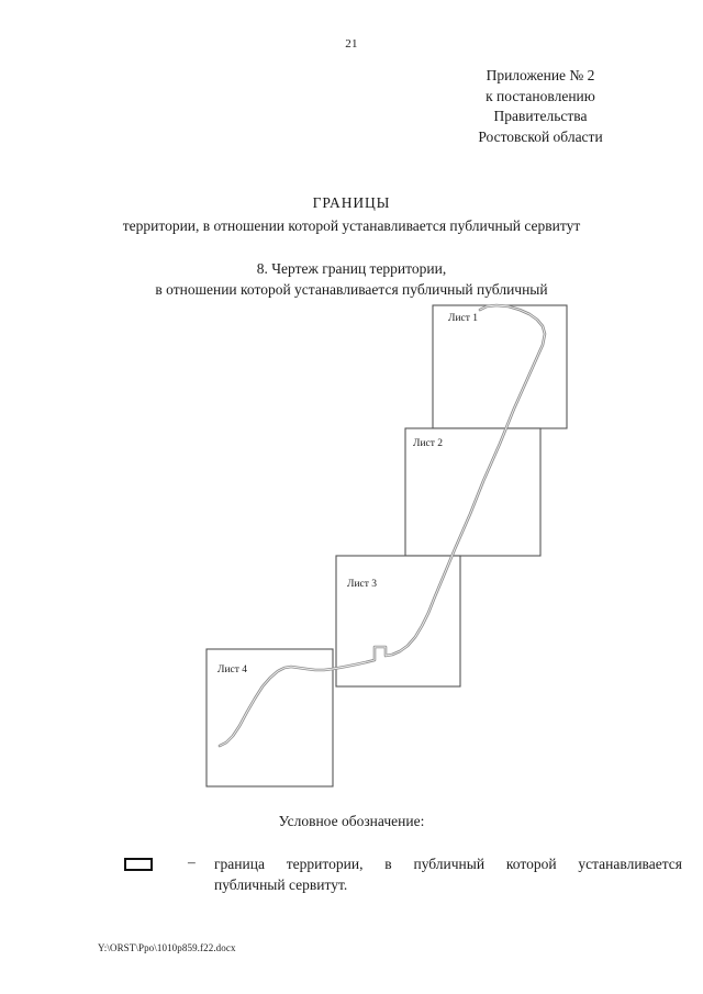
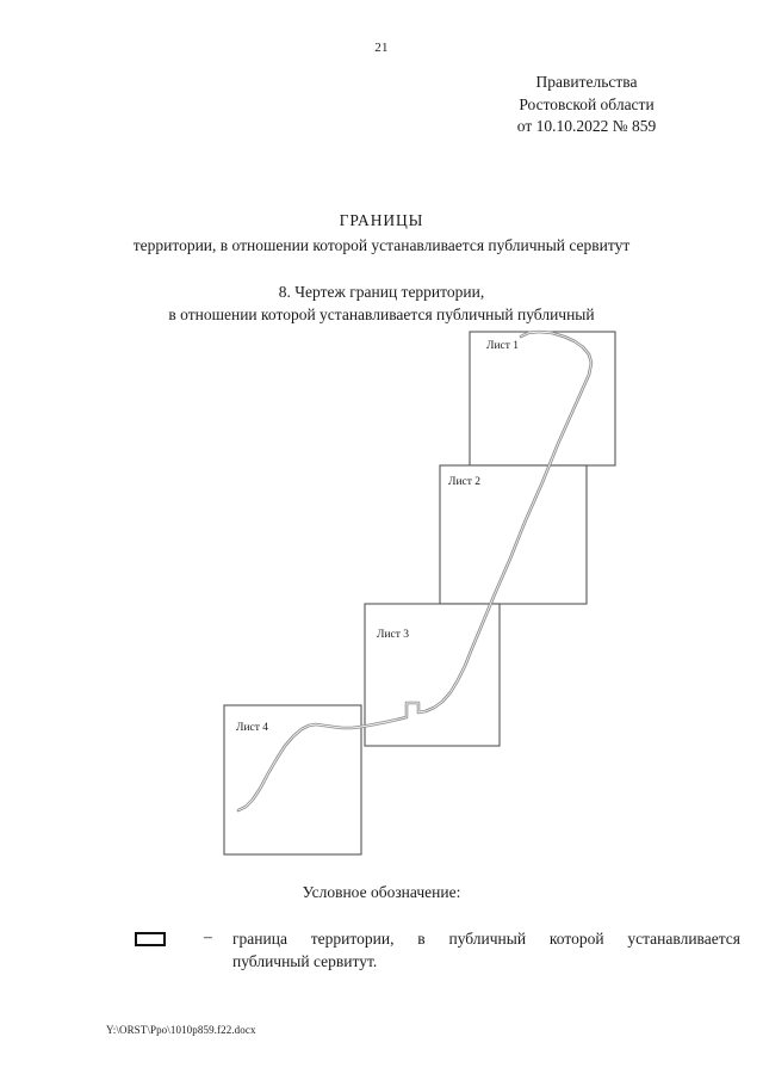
  21
- Приложение № 2
- к постановлению
  Правительства
  Ростовской области
+ от 10.10.2022 № 859
  ГРАНИЦЫ
  территории, в отношении которой устанавливается публичный сервитут
  8. Чертеж границ территории,
  в отношении которой устанавливается публичный публичный
  Лист 1
  Лист 2
  Лист 3
  Лист 4
  Условное обозначение:
  –
  граница территории, в публичный которой устанавливается
  публичный сервитут.
  Y:\ORST\Ppo\1010p859.f22.docx
